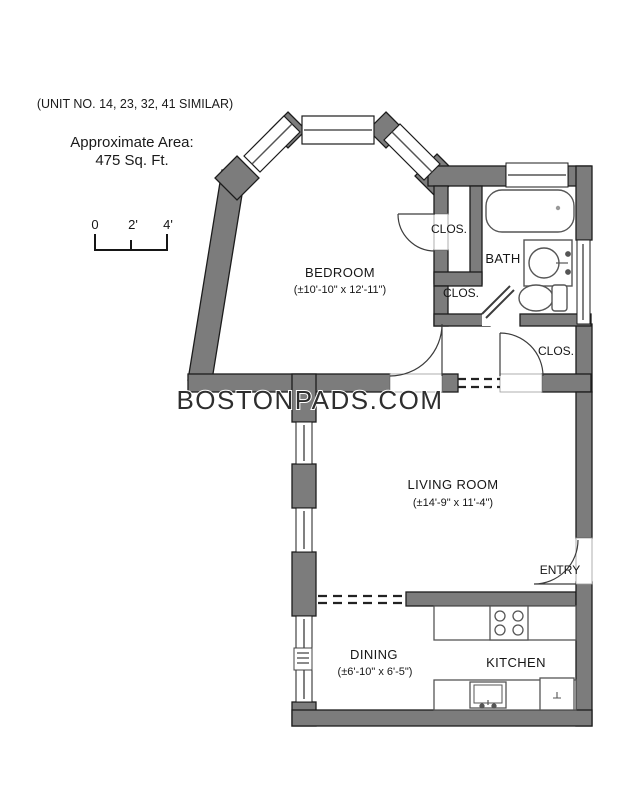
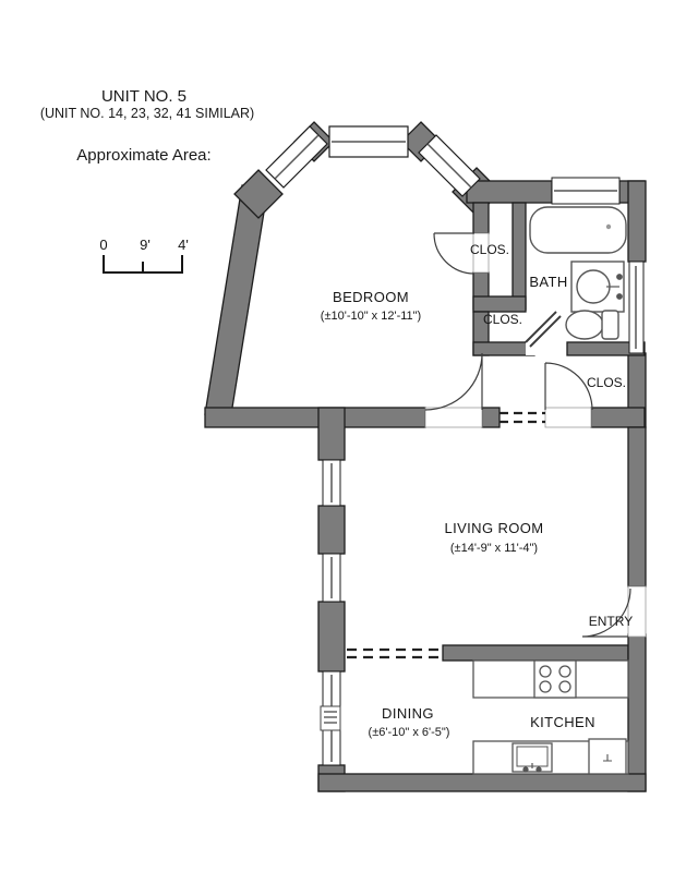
+ UNIT NO. 5
  (UNIT NO. 14, 23, 32, 41 SIMILAR)
  Approximate Area:
- 475 Sq. Ft.
  0
- 2'
+ 9'
  4'
- BOSTONPADS.COM
  BEDROOM
  (±10'-10" x 12'-11")
  CLOS.
  BATH
  CLOS.
  CLOS.
  LIVING ROOM
  (±14'-9" x 11'-4")
  ENTRY
  DINING
  (±6'-10" x 6'-5")
  KITCHEN
